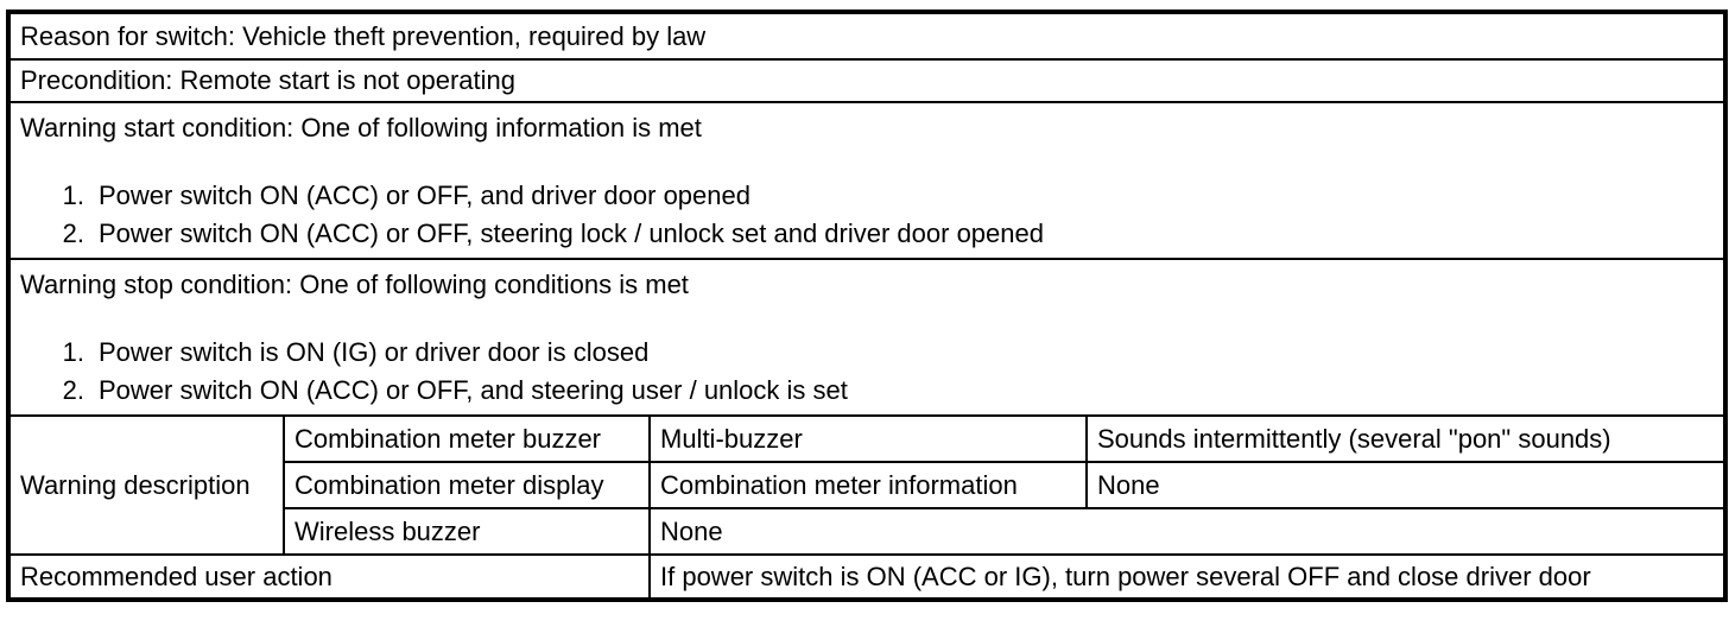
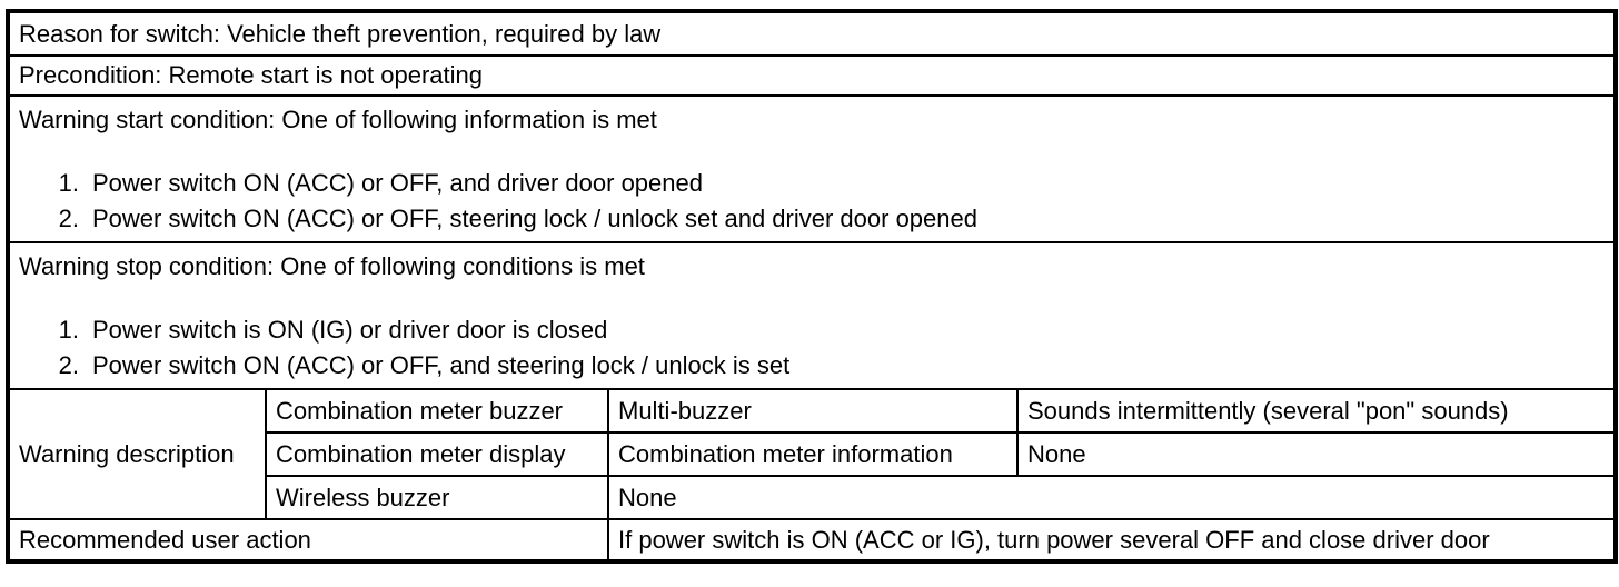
  Reason for switch: Vehicle theft prevention, required by law
  Precondition: Remote start is not operating
  Warning start condition: One of following information is met 1. Power switch ON (ACC) or OFF, and driver door opened 2. Power switch ON (ACC) or OFF, steering lock / unlock set and driver door opened
- Warning stop condition: One of following conditions is met 1. Power switch is ON (IG) or driver door is closed 2. Power switch ON (ACC) or OFF, and steering user / unlock is set
+ Warning stop condition: One of following conditions is met 1. Power switch is ON (IG) or driver door is closed 2. Power switch ON (ACC) or OFF, and steering lock / unlock is set
  Warning description	Combination meter buzzer	Multi-buzzer	Sounds intermittently (several "pon" sounds)
  Combination meter display	Combination meter information	None
  Wireless buzzer	None
  Recommended user action	If power switch is ON (ACC or IG), turn power several OFF and close driver door
